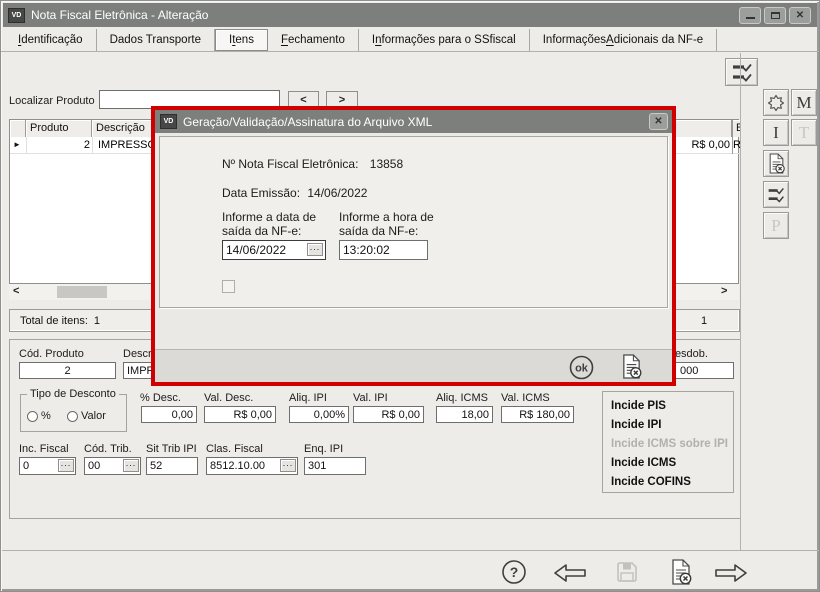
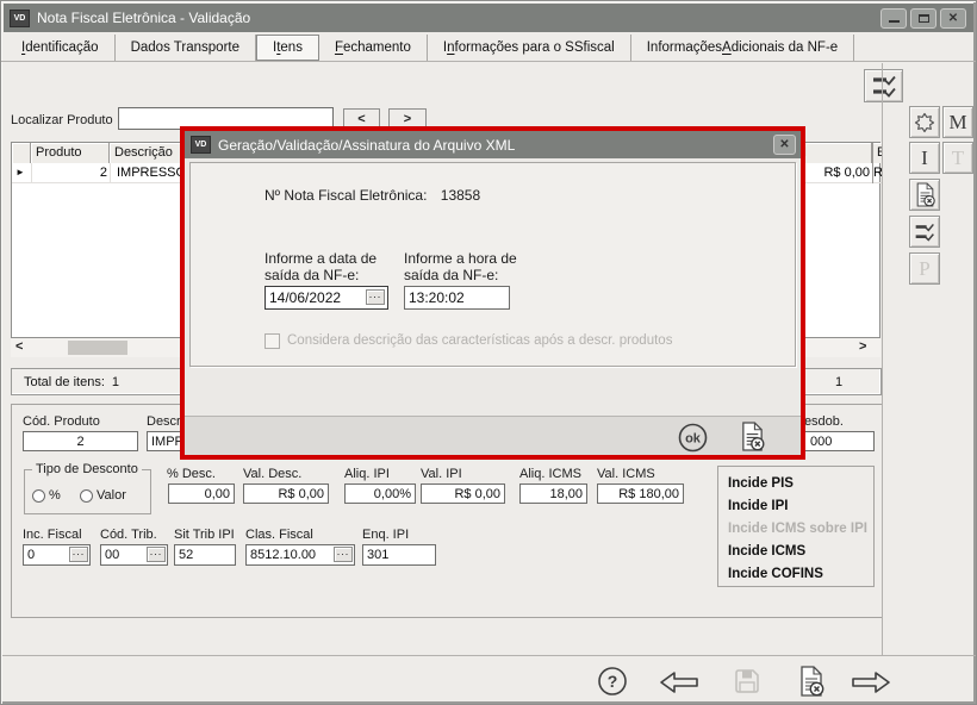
- Nota Fiscal Eletrônica - Alteração
+ Nota Fiscal Eletrônica - Validação
  ✕
  I
  dentificação
  Dados Transporte
  I
  t
  ens
  F
  echamento
  I
  n
  formações para o SSfiscal
  Informações
  A
  dicionais da NF-e
  Localizar Produto
  <
  >
  Produto
  Descrição
  ►
  2
  IMPRESS
  R$ 0,00
  R
  <
  >
  Total de itens:
  1
  1
  Cód. Produto
  2
  esdob.
  000
  Tipo de Desconto
  %
  Valor
  % Desc.
  0,00
  Val. Desc.
  R$ 0,00
  Aliq. IPI
  0,00%
  Val. IPI
  R$ 0,00
  Aliq. ICMS
  18,00
  Val. ICMS
  R$ 180,00
  Inc. Fiscal
  0
  ...
  Cód. Trib.
  00
  ...
  Sit Trib IPI
  52
  Clas. Fiscal
  8512.10.00
  ...
  Enq. IPI
  301
  Incide PIS
  Incide IPI
  Incide ICMS sobre IPI
  Incide ICMS
  Incide COFINS
  M
  I
  T
  P
  Geração/Validação/Assinatura do Arquivo XML
  ✕
  Nº Nota Fiscal Eletrônica: 13858
- Data Emissão: 14/06/2022
  Informe a data de saída da NF-e:
  Informe a hora de saída da NF-e:
  14/06/2022
  ...
  13:20:02
+ Considera descrição das características após a descr. produtos
  ok
